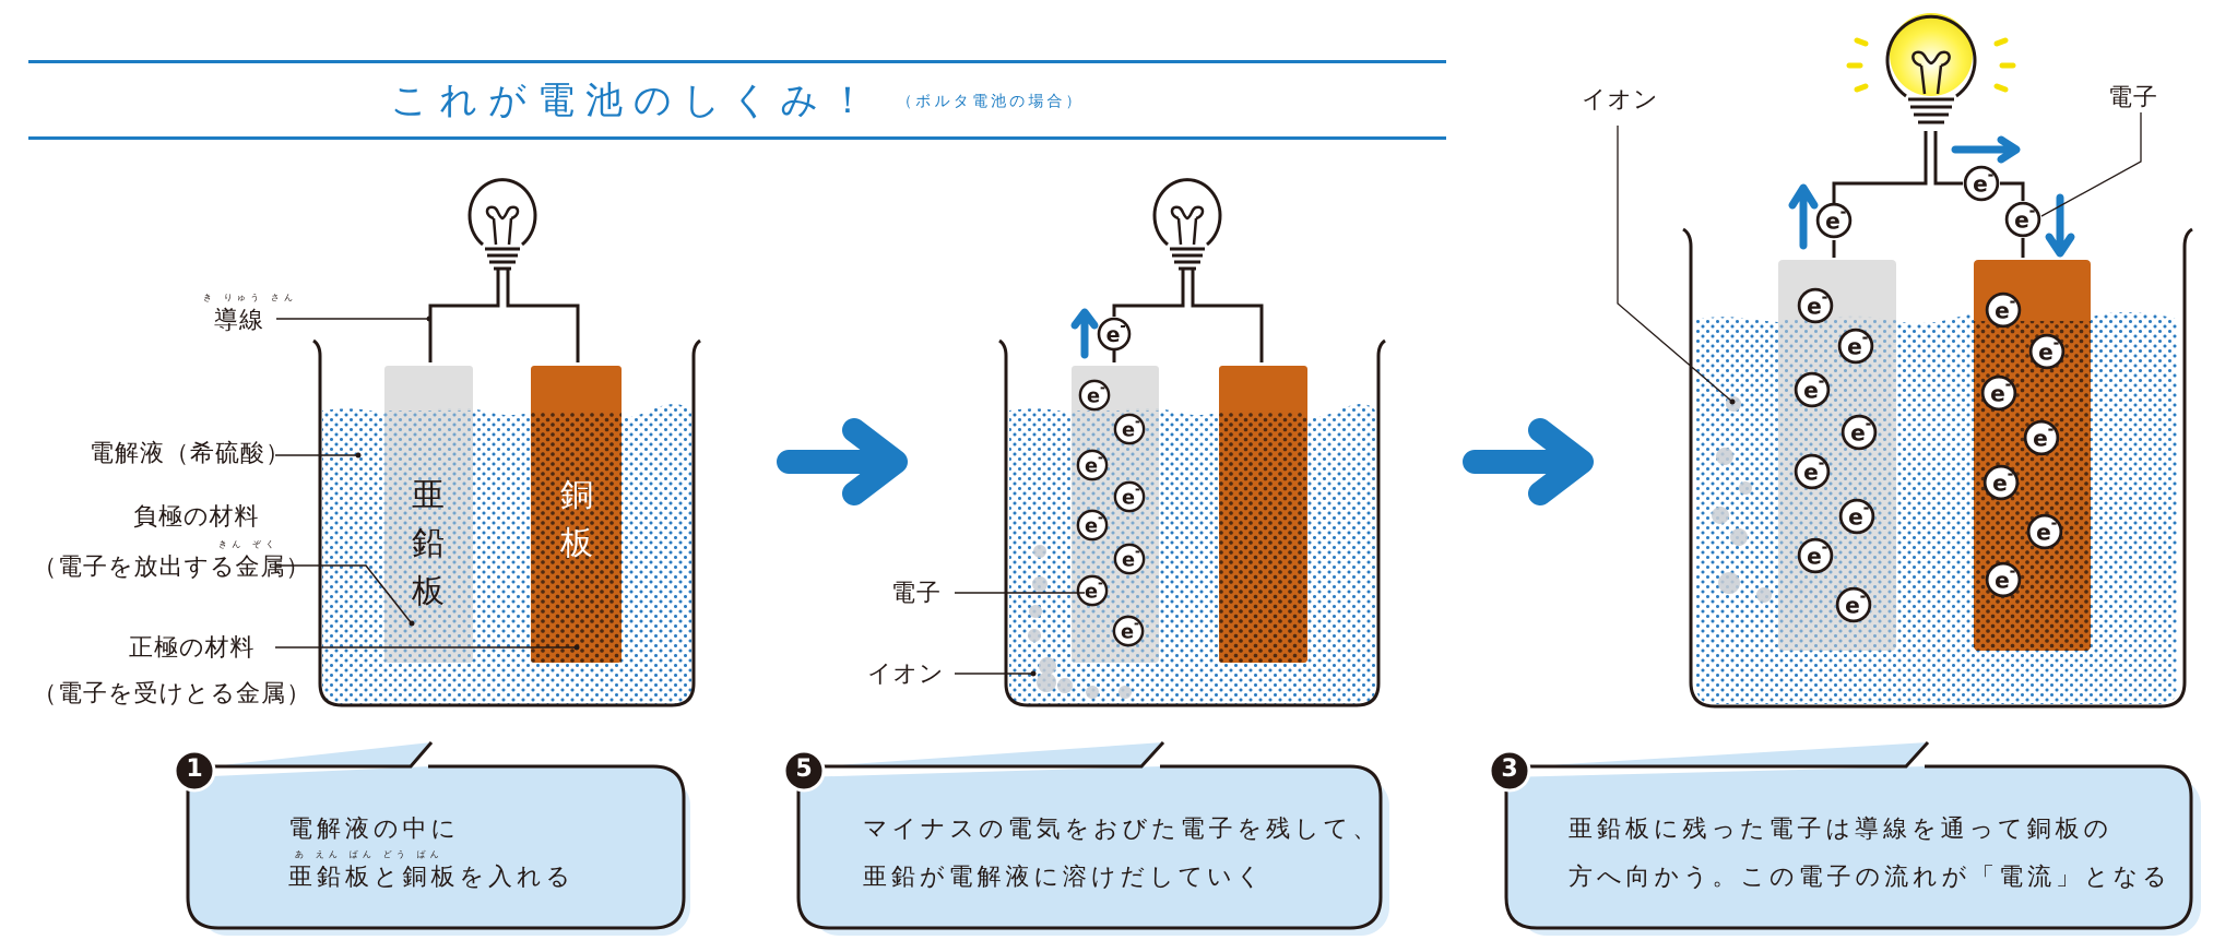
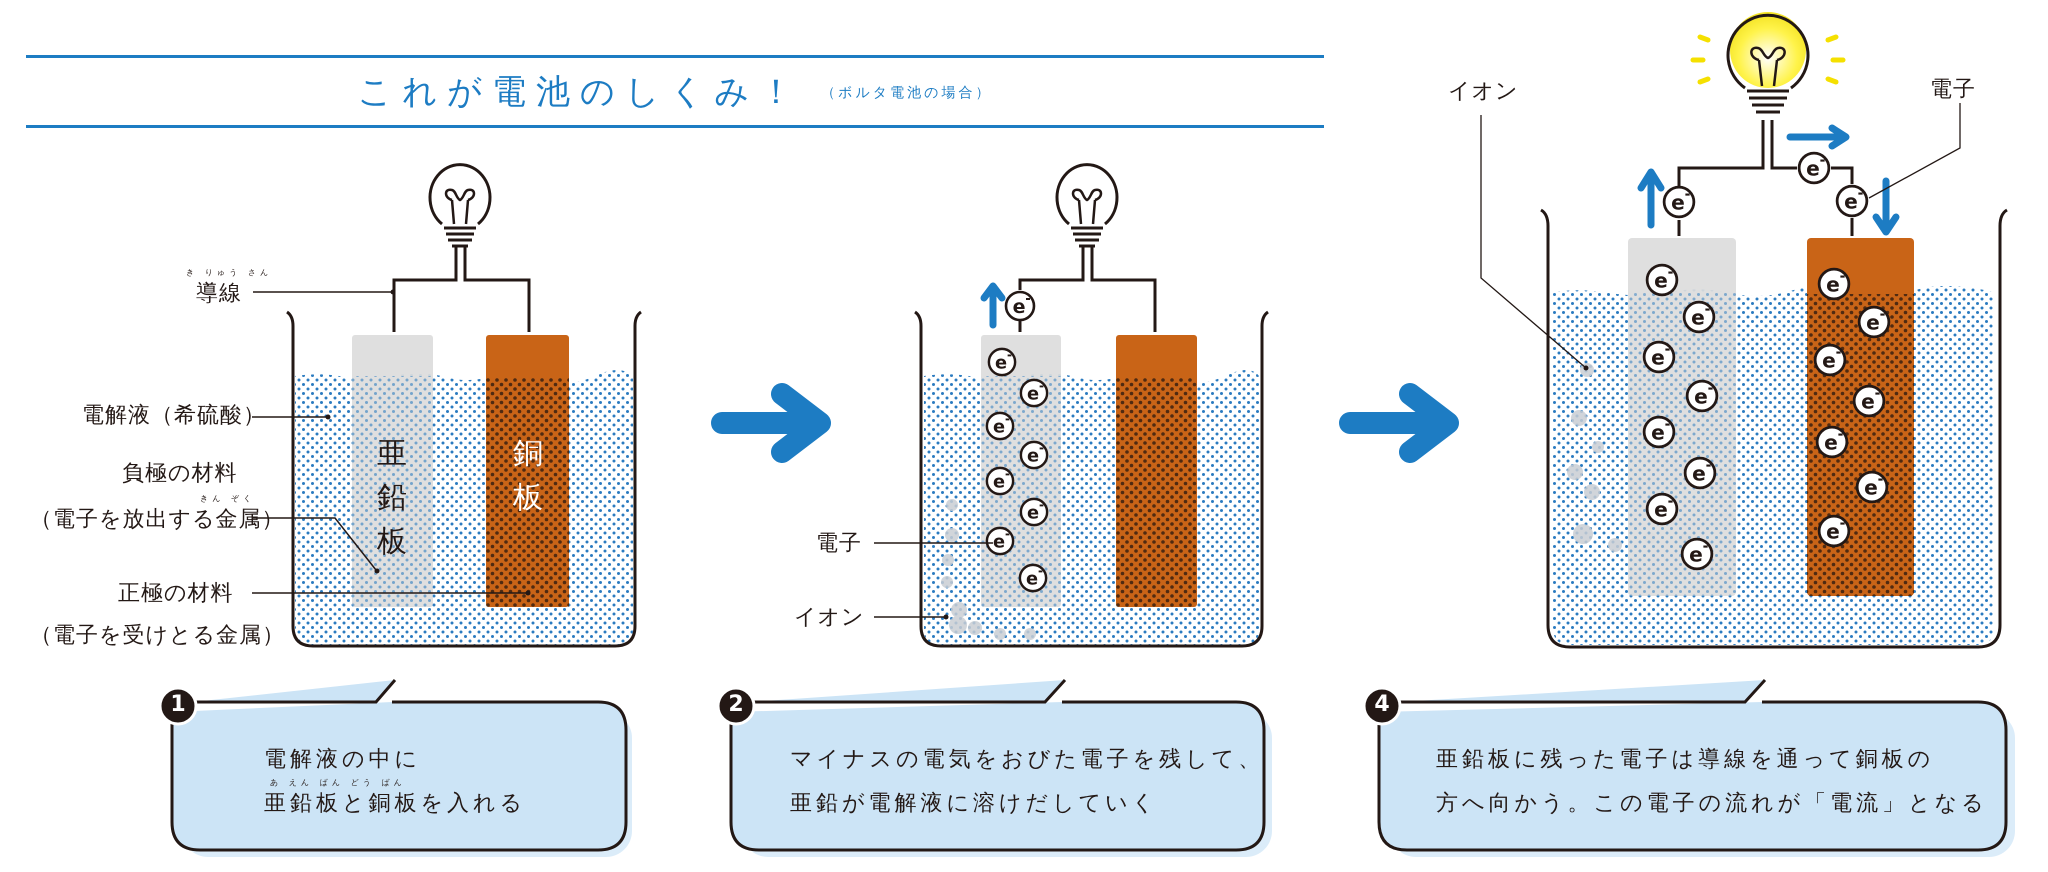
  これが電池のしくみ！ （ボルタ電池の場合）
  導線
  き りゅう さん
  電解液（希硫酸）
  負極の材料
  きん ぞく
  （電子を放出する金属）
  正極の材料
  （電子を受けとる金属）
  亜
  鉛
  板
  銅
  板
  電子
  イオン
  イオン
  電子
  1
  電解液の中に
  あ えん ばん どう ばん
  亜鉛板と銅板を入れる
- 5
+ 2
  マイナスの電気をおびた電子を残して、
  亜鉛が電解液に溶けだしていく
- 3
+ 4
  亜鉛板に残った電子は導線を通って銅板の
  方へ向かう。この電子の流れが「電流」となる
